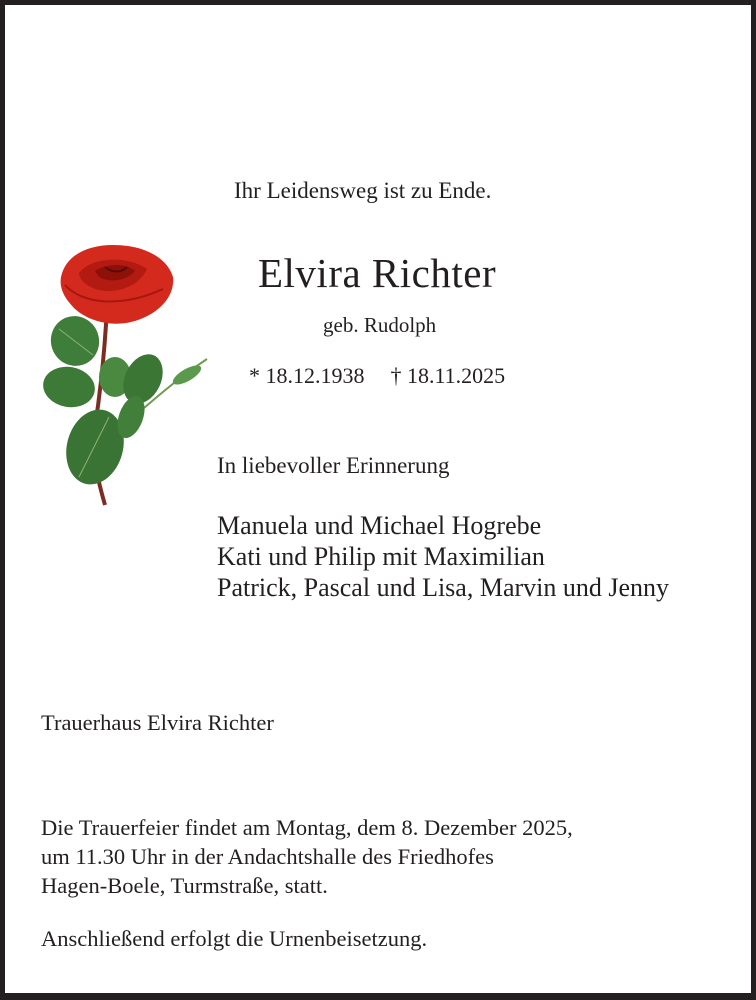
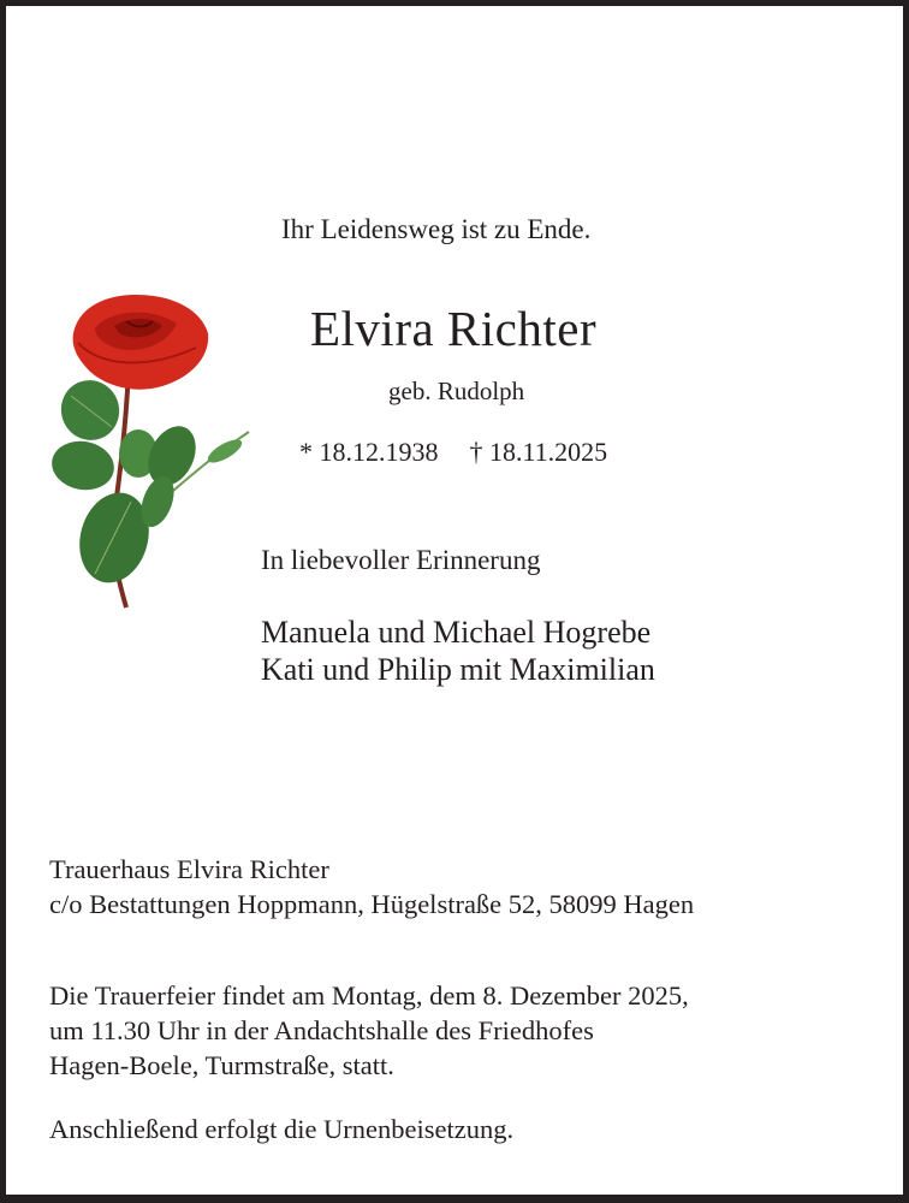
  Ihr Leidensweg ist zu Ende.
  Elvira Richter
  geb. Rudolph
  * 18.12.1938 † 18.11.2025
  In liebevoller Erinnerung
  Manuela und Michael Hogrebe
  Kati und Philip mit Maximilian
- Patrick, Pascal und Lisa, Marvin und Jenny
  Trauerhaus Elvira Richter
+ c/o Bestattungen Hoppmann, Hügelstraße 52, 58099 Hagen
  Die Trauerfeier findet am Montag, dem 8. Dezember 2025,
  um 11.30 Uhr in der Andachtshalle des Friedhofes
  Hagen-Boele, Turmstraße, statt.
  Anschließend erfolgt die Urnenbeisetzung.
